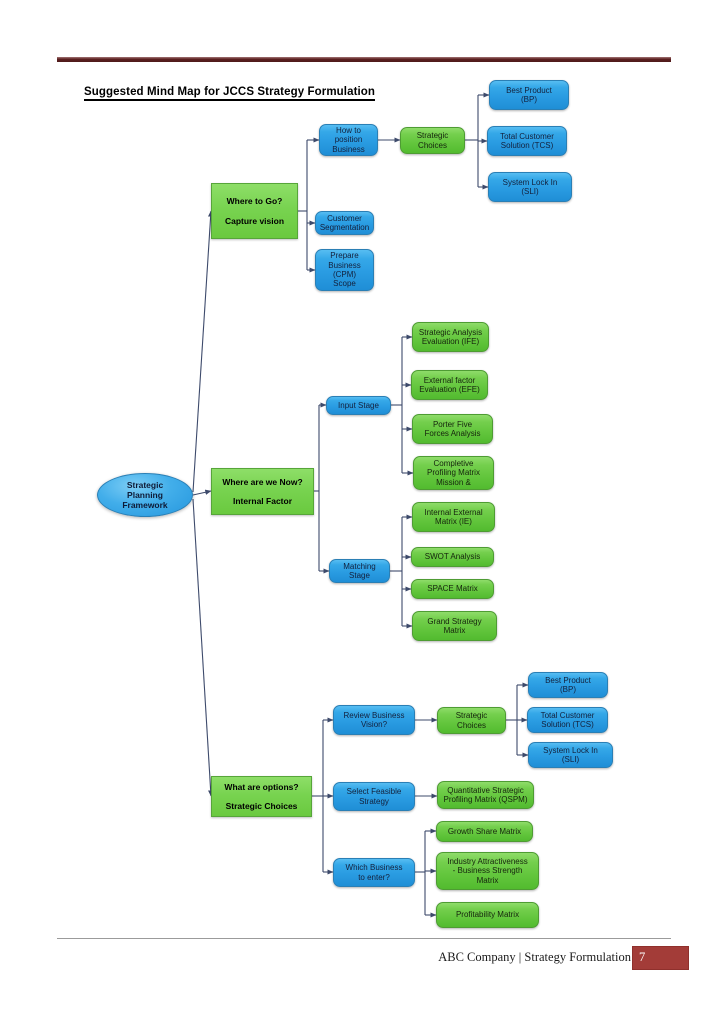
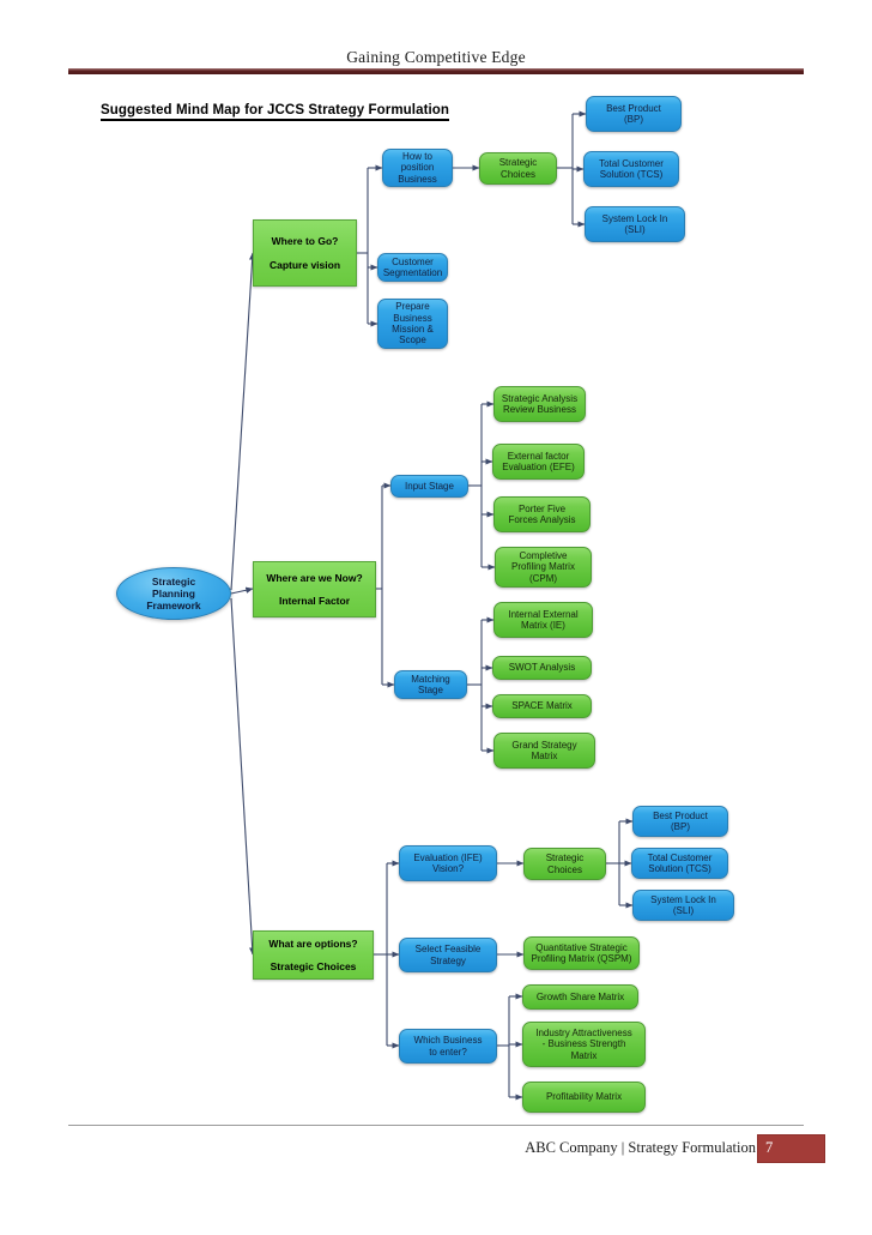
+ Gaining Competitive Edge
  Suggested Mind Map for JCCS Strategy Formulation
  Strategic
  Planning
  Framework
  Where to Go?
  Capture vision
  How to
  position
  Business
  Strategic
  Choices
  Best Product
  (BP)
  Total Customer
  Solution (TCS)
  System Lock In
  (SLI)
  Customer
  Segmentation
  Prepare
  Business
- (CPM)
+ Mission &
  Scope
  Where are we Now?
  Internal Factor
  Input Stage
  Strategic Analysis
- Evaluation (IFE)
+ Review Business
  External factor
  Evaluation (EFE)
  Porter Five
  Forces Analysis
  Completive
  Profiling Matrix
- Mission &
+ (CPM)
  Matching
  Stage
  Internal External
  Matrix (IE)
  SWOT Analysis
  SPACE Matrix
  Grand Strategy
  Matrix
  What are options?
  Strategic Choices
- Review Business
+ Evaluation (IFE)
  Vision?
  Strategic
  Choices
  Best Product
  (BP)
  Total Customer
  Solution (TCS)
  System Lock In
  (SLI)
  Select Feasible
  Strategy
  Quantitative Strategic
  Profiling Matrix (QSPM)
  Which Business
  to enter?
  Growth Share Matrix
  Industry Attractiveness
  - Business Strength
  Matrix
  Profitability Matrix
  ABC Company | Strategy Formulation
  7
